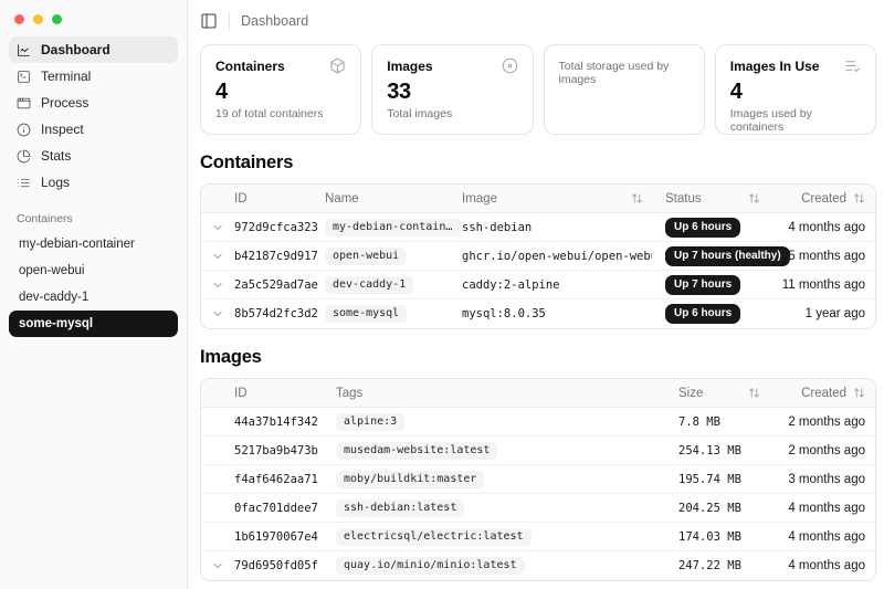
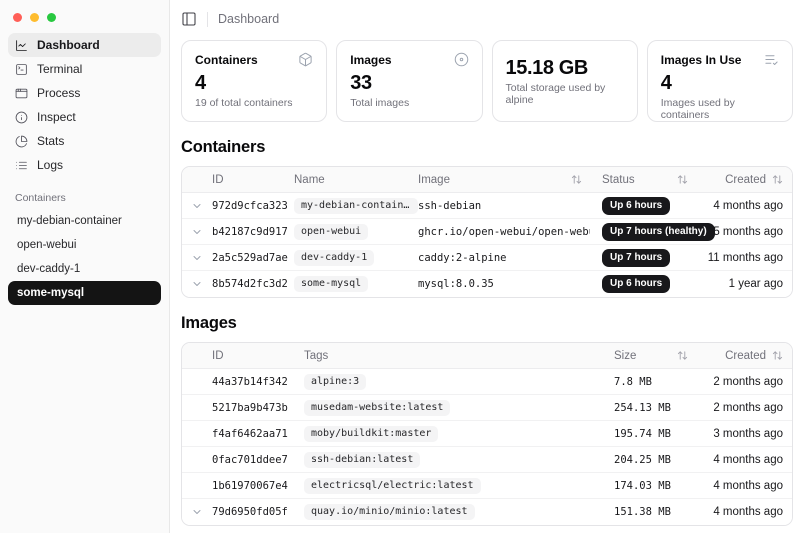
  Dashboard
  Terminal
  Process
  Inspect
  Stats
  Logs
  Containers
  my-debian-container
  open-webui
  dev-caddy-1
  some-mysql
  Dashboard
  Containers
  4
  19 of total containers
  Images
  33
  Total images
+ 15.18 GB
- Total storage used by images
+ Total storage used by alpine
  Images In Use
  4
  Images used by containers
  Containers
  ID
  Name
  Image
  Status
  Created
  972d9cfca323
  my-debian-container
  ssh-debian
  Up 6 hours
  4 months ago
  b42187c9d917
  open-webui
  ghcr.io/open-webui/open-web
  Up 7 hours (healthy)
  5 months ago
  2a5c529ad7ae
  dev-caddy-1
  caddy:2-alpine
  Up 7 hours
  11 months ago
  8b574d2fc3d2
  some-mysql
  mysql:8.0.35
  Up 6 hours
  1 year ago
  Images
  ID
  Tags
  Size
  Created
  44a37b14f342
  alpine:3
  7.8 MB
  2 months ago
  5217ba9b473b
  musedam-website:latest
  254.13 MB
  2 months ago
  f4af6462aa71
  moby/buildkit:master
  195.74 MB
  3 months ago
  0fac701ddee7
  ssh-debian:latest
  204.25 MB
  4 months ago
  1b61970067e4
  electricsql/electric:latest
  174.03 MB
  4 months ago
  79d6950fd05f
  quay.io/minio/minio:latest
- 247.22 MB
+ 151.38 MB
  4 months ago
